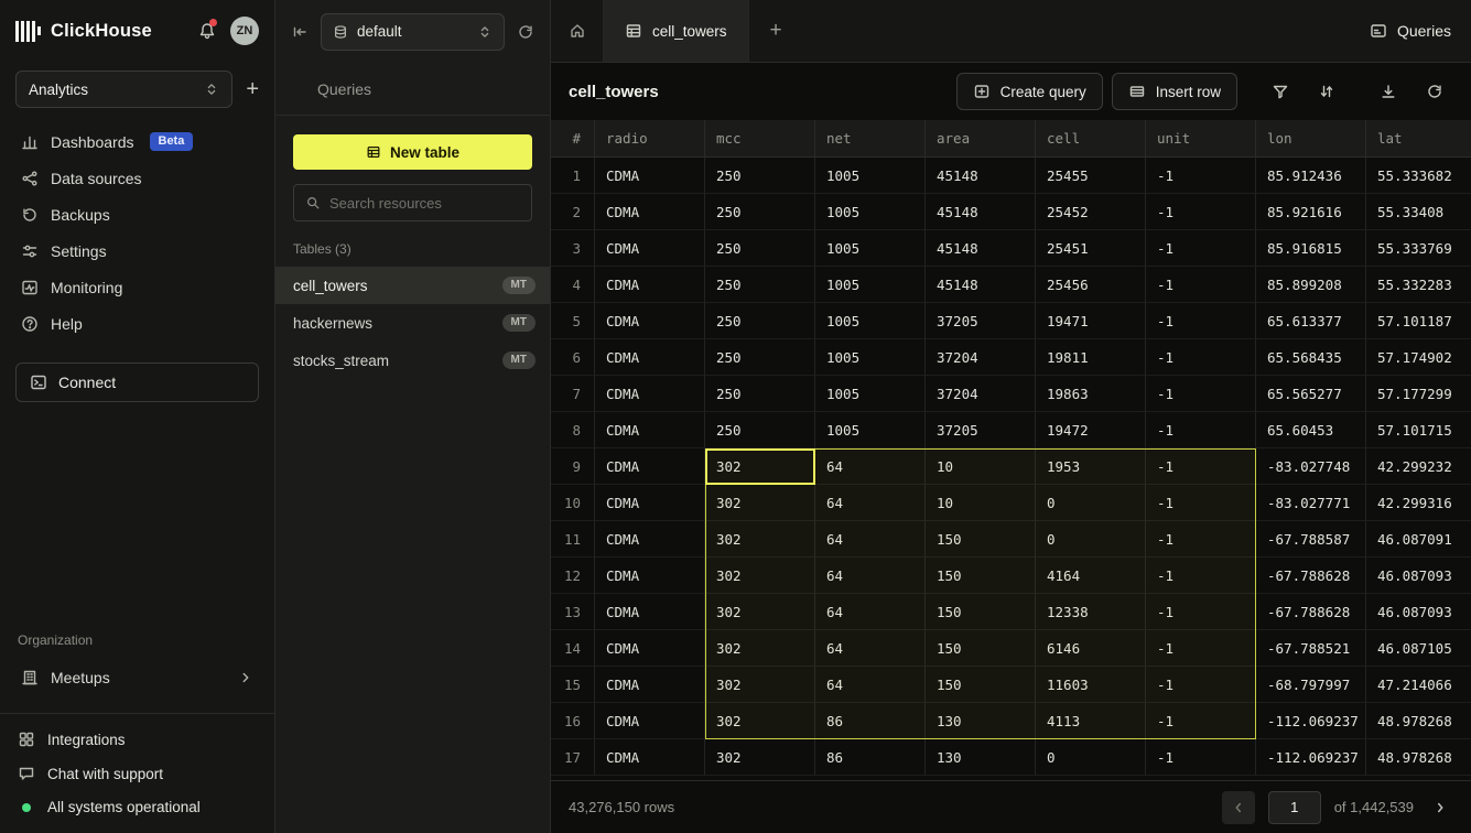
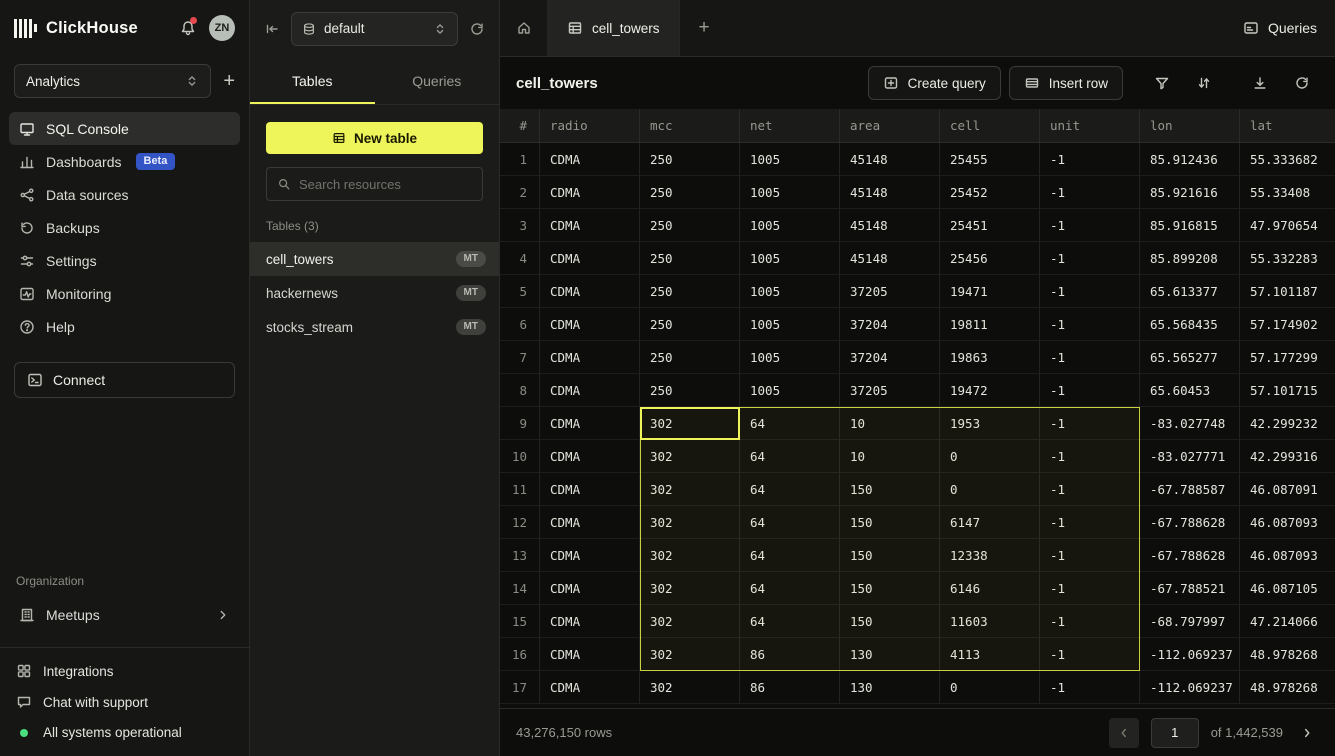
  ClickHouse
  ZN
  Analytics
  +
+ SQL Console
  Dashboards
  Beta
  Data sources
  Backups
  Settings
  Monitoring
  Help
  Connect
  Organization
  Meetups
  Integrations
  Chat with support
  All systems operational
  default
+ Tables
  Queries
  New table
  Search resources
  Tables (3)
  cell_towers
  MT
  hackernews
  MT
  stocks_stream
  MT
  cell_towers
  +
  Queries
  cell_towers
  Create query
  Insert row
  #
  radio
  mcc
  net
  area
  cell
  unit
  lon
  lat
  1
  CDMA
  250
  1005
  45148
  25455
  -1
  85.912436
  55.333682
  2
  CDMA
  250
  1005
  45148
  25452
  -1
  85.921616
  55.33408
  3
  CDMA
  250
  1005
  45148
  25451
  -1
  85.916815
- 55.333769
+ 47.970654
  4
  CDMA
  250
  1005
  45148
  25456
  -1
  85.899208
  55.332283
  5
  CDMA
  250
  1005
  37205
  19471
  -1
  65.613377
  57.101187
  6
  CDMA
  250
  1005
  37204
  19811
  -1
  65.568435
  57.174902
  7
  CDMA
  250
  1005
  37204
  19863
  -1
  65.565277
  57.177299
  8
  CDMA
  250
  1005
  37205
  19472
  -1
  65.60453
  57.101715
  9
  CDMA
  302
  64
  10
  1953
  -1
  -83.027748
  42.299232
  10
  CDMA
  302
  64
  10
  0
  -1
  -83.027771
  42.299316
  11
  CDMA
  302
  64
  150
  0
  -1
  -67.788587
  46.087091
  12
  CDMA
  302
  64
  150
- 4164
+ 6147
  -1
  -67.788628
  46.087093
  13
  CDMA
  302
  64
  150
  12338
  -1
  -67.788628
  46.087093
  14
  CDMA
  302
  64
  150
  6146
  -1
  -67.788521
  46.087105
  15
  CDMA
  302
  64
  150
  11603
  -1
  -68.797997
  47.214066
  16
  CDMA
  302
  86
  130
  4113
  -1
  -112.069237
  48.978268
  17
  CDMA
  302
  86
  130
  0
  -1
  -112.069237
  48.978268
  43,276,150 rows
  1
  of 1,442,539
